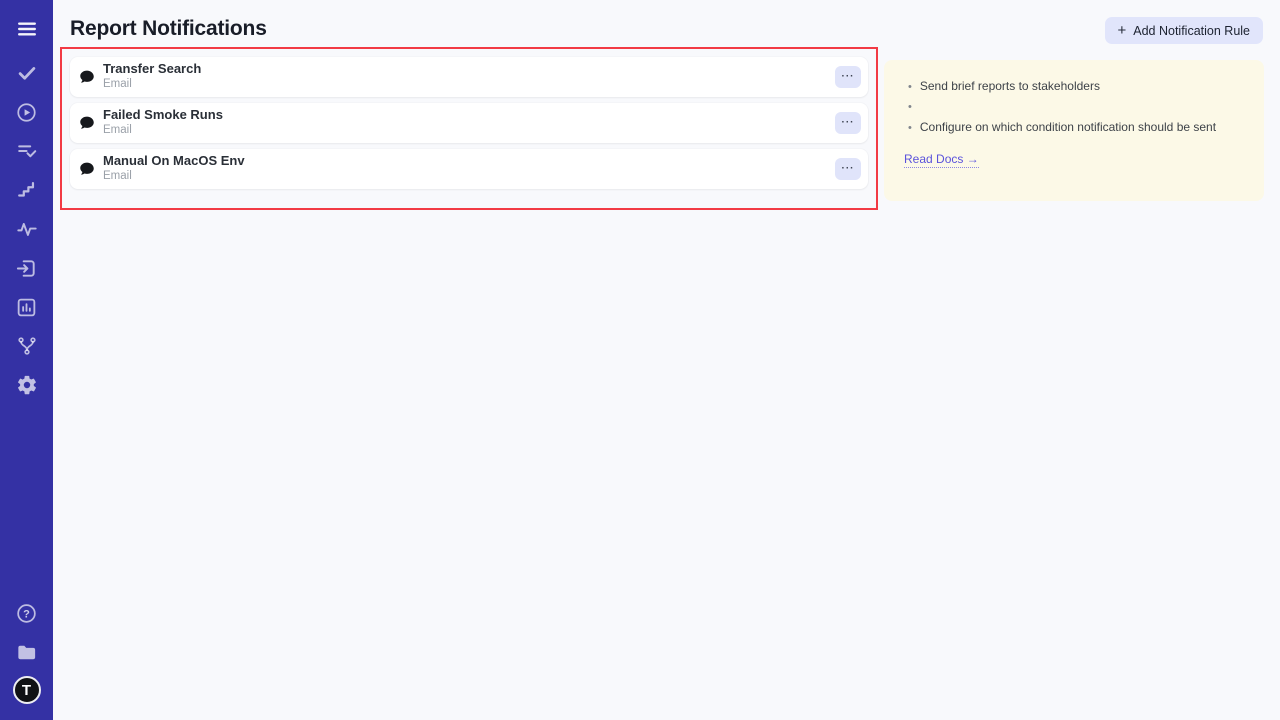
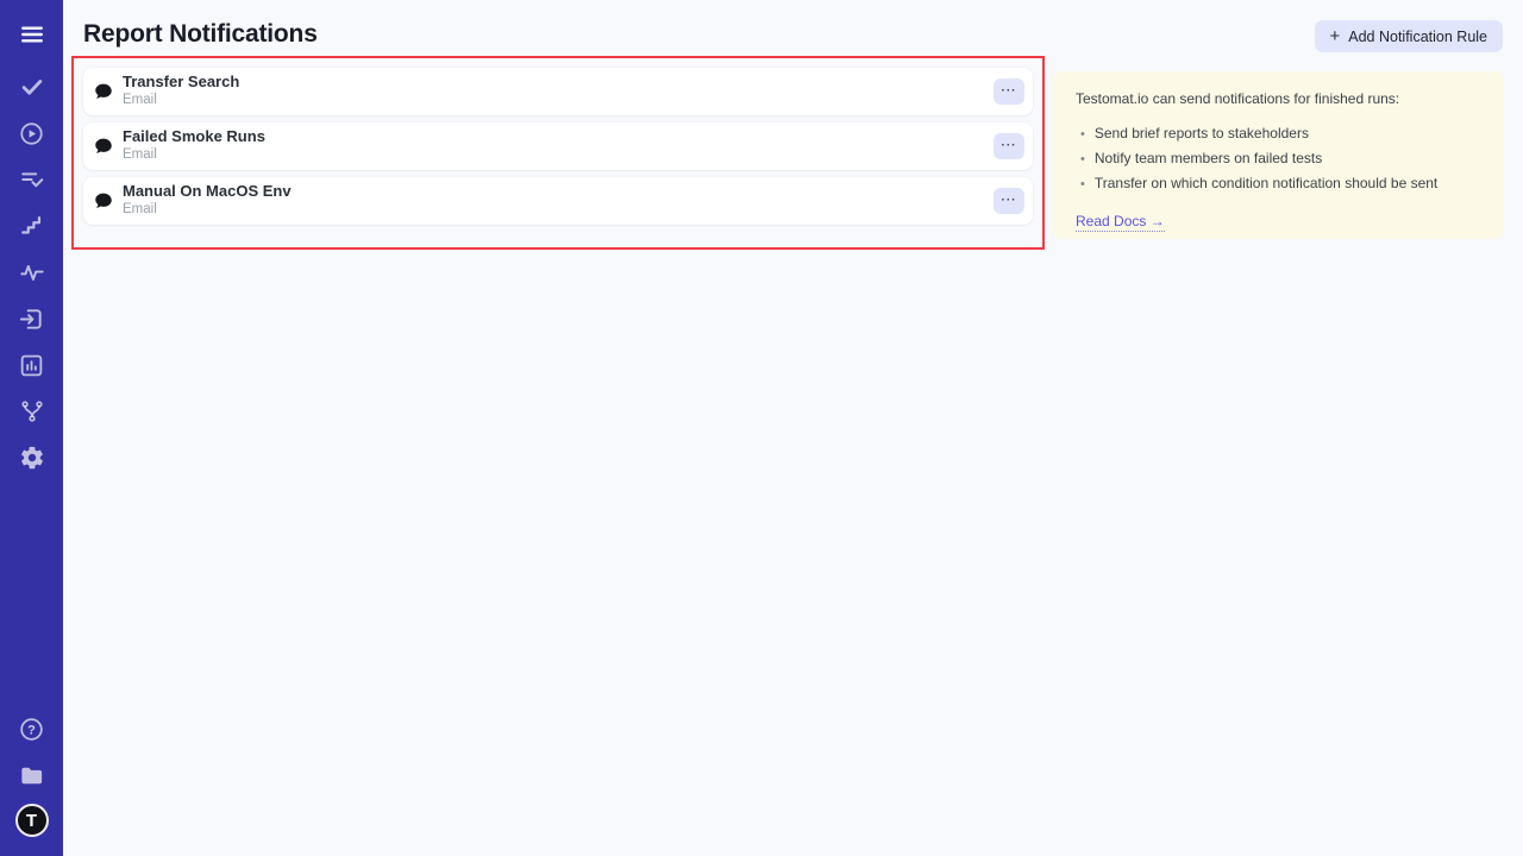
  ?
  T
  Report Notifications
  +
  Add Notification Rule
  Transfer Search
  Email
  ···
  Failed Smoke Runs
  Email
  ···
  Manual On MacOS Env
  Email
  ···
+ Testomat.io can send notifications for finished runs:
  •
  Send brief reports to stakeholders
  •
+ Notify team members on failed tests
  •
- Configure on which condition notification should be sent
+ Transfer on which condition notification should be sent
  Read Docs →
